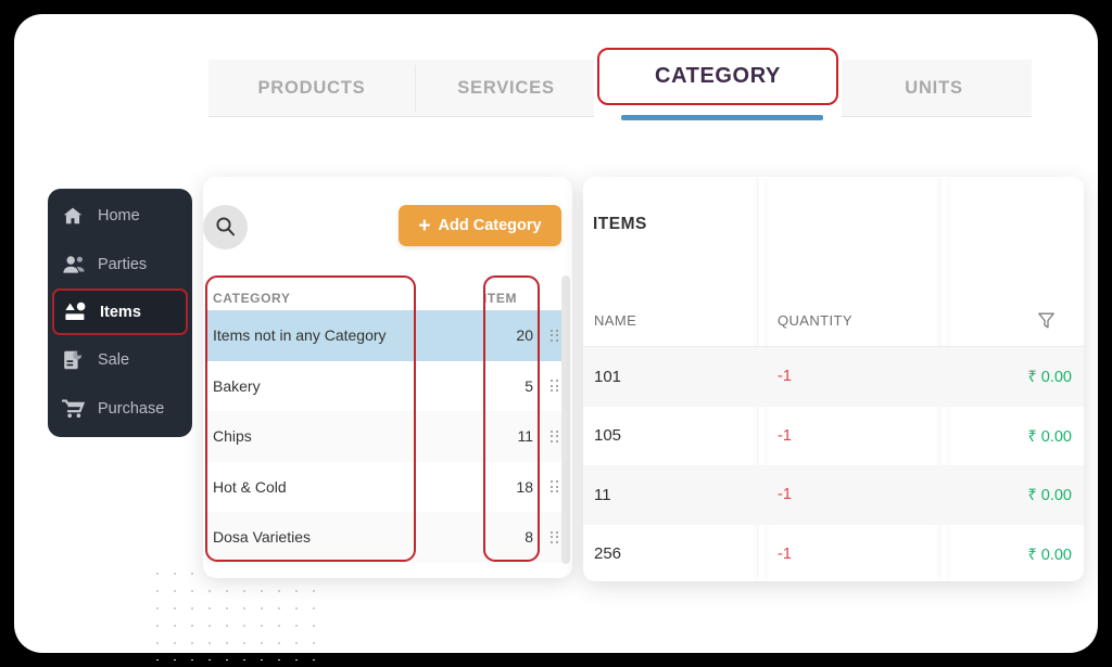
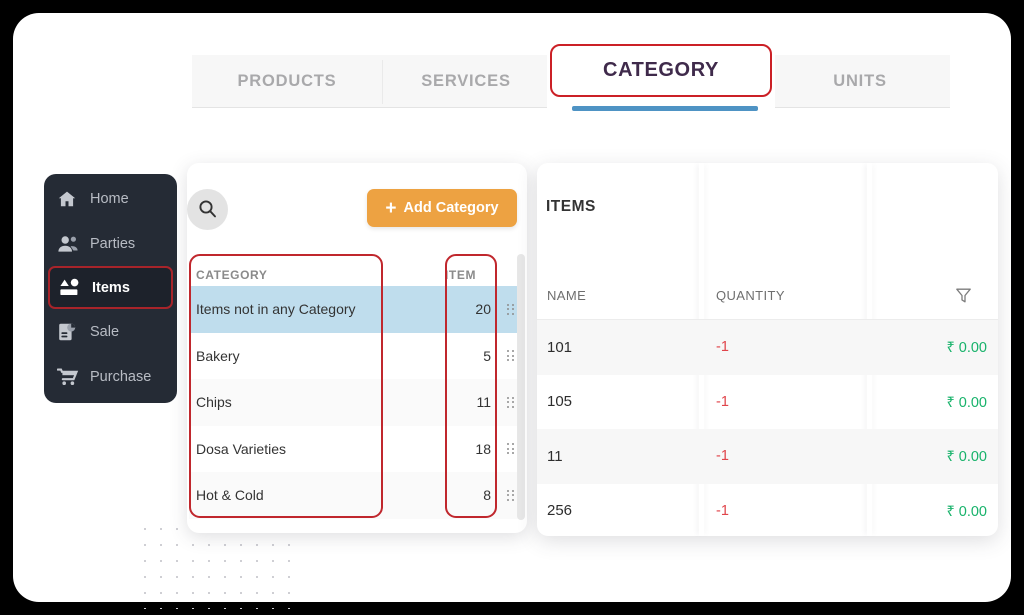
  PRODUCTS
  SERVICES
  UNITS
  CATEGORY
  Home
  Parties
  Items
  Sale
  Purchase
  +
  Add Category
  CATEGORY
  ITEM
  Items not in any Category
  20
  Bakery
  5
  Chips
  11
- Hot & Cold
+ Dosa Varieties
  18
- Dosa Varieties
+ Hot & Cold
  8
  ITEMS
  NAME
  QUANTITY
  101
  -1
  ₹ 0.00
  105
  -1
  ₹ 0.00
  11
  -1
  ₹ 0.00
  256
  -1
  ₹ 0.00
